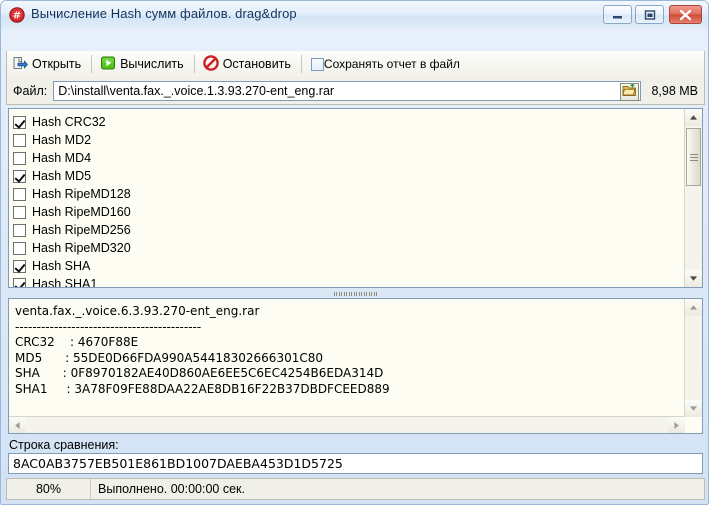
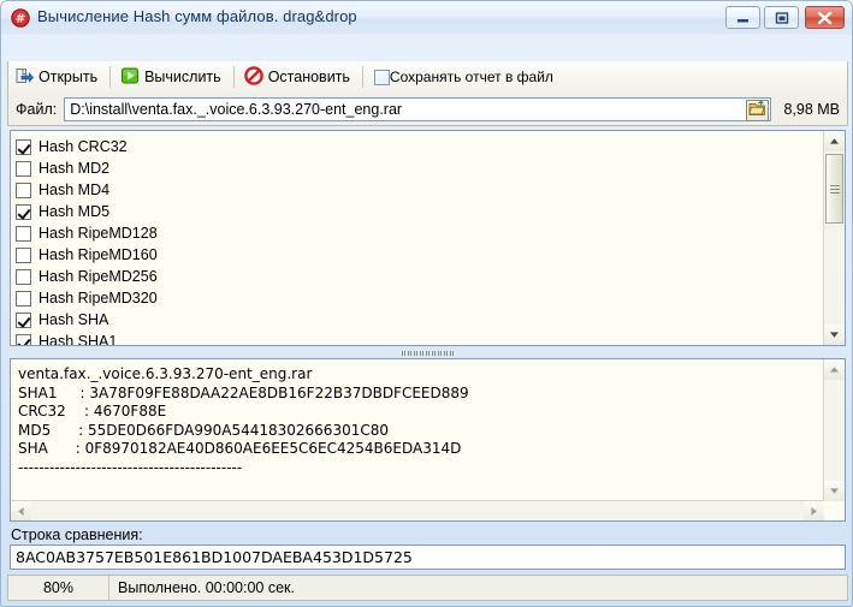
  #
  Вычисление Hash сумм файлов. drag&drop
  Открыть
  Вычислить
  Остановить
  Сохранять отчет в файл
  Файл:
- D:\install\venta.fax._.voice.1.3.93.270-ent_eng.rar
+ D:\install\venta.fax._.voice.6.3.93.270-ent_eng.rar
  8,98 MB
  Hash CRC32
  Hash MD2
  Hash MD4
  Hash MD5
  Hash RipeMD128
  Hash RipeMD160
  Hash RipeMD256
  Hash RipeMD320
  Hash SHA
  Hash SHA1
  venta.fax._.voice.6.3.93.270-ent_eng.rar
- -------------------------------------------
+ SHA1 : 3A78F09FE88DAA22AE8DB16F22B37DBDFCEED889
  CRC32 : 4670F88E
  MD5 : 55DE0D66FDA990A54418302666301C80
  SHA : 0F8970182AE40D860AE6EE5C6EC4254B6EDA314D
- SHA1 : 3A78F09FE88DAA22AE8DB16F22B37DBDFCEED889
+ -------------------------------------------
  Строка сравнения:
  8AC0AB3757EB501E861BD1007DAEBA453D1D5725
  80%
  Выполнено. 00:00:00 сек.
